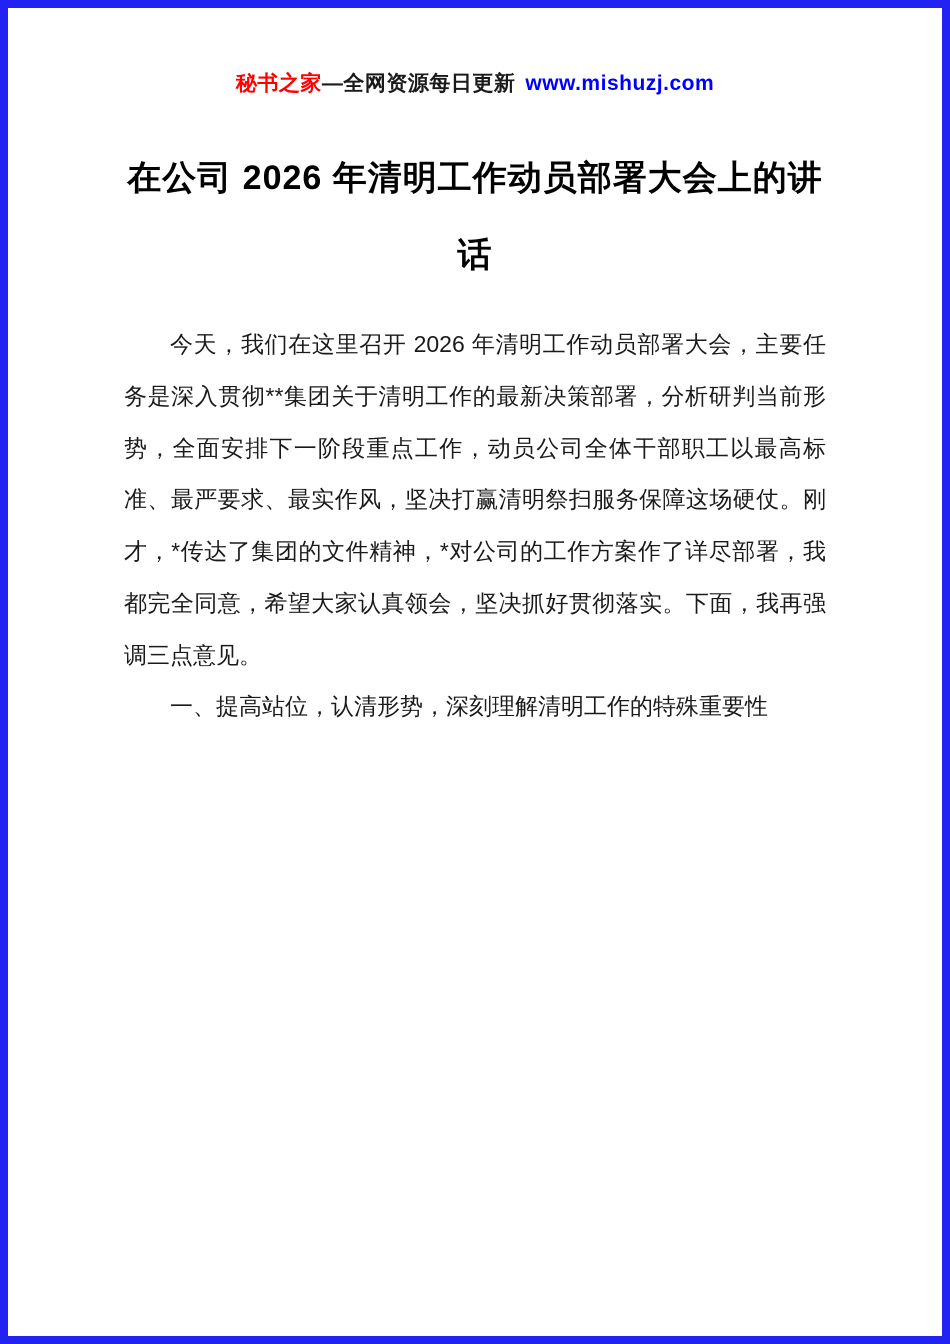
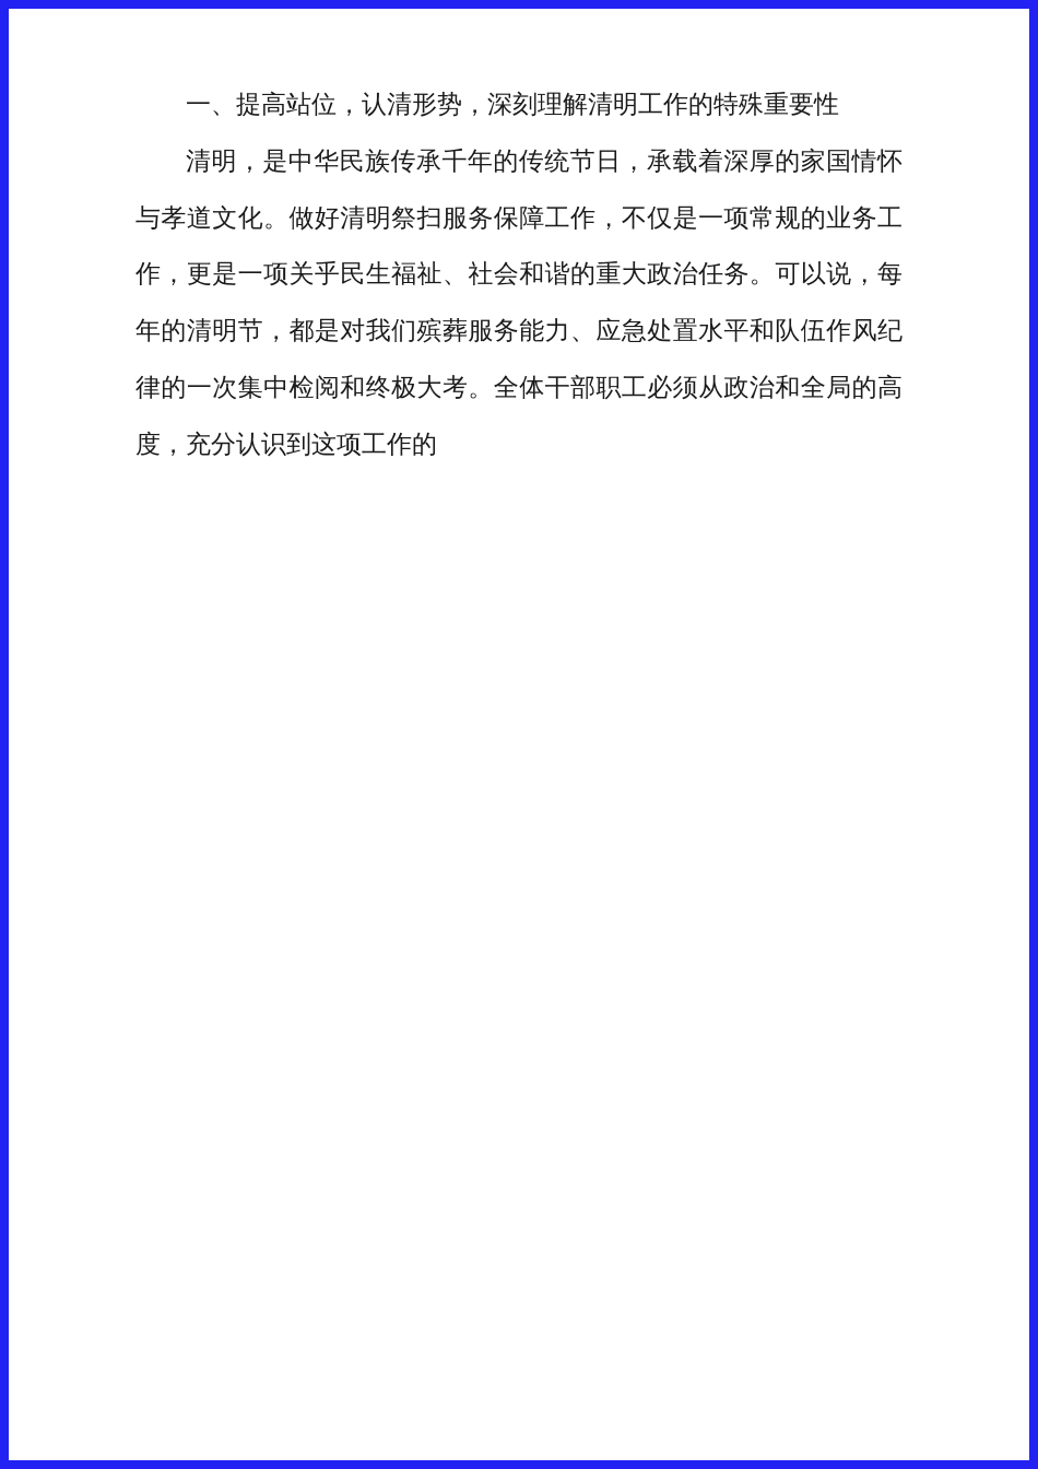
- 秘书之家—全网资源每日更新 www.mishuzj.com
- 在公司 2026 年清明工作动员部署大会上的讲话
- 今天，我们在这里召开 2026 年清明工作动员部署大会，主要任务是深入贯彻**集团关于清明工作的最新决策部署，分析研判当前形势，全面安排下一阶段重点工作，动员公司全体干部职工以最高标准、最严要求、最实作风，坚决打赢清明祭扫服务保障这场硬仗。刚才，*传达了集团的文件精神，*对公司的工作方案作了详尽部署，我都完全同意，希望大家认真领会，坚决抓好贯彻落实。下面，我再强调三点意见。
  一、提高站位，认清形势，深刻理解清明工作的特殊重要性
+ 清明，是中华民族传承千年的传统节日，承载着深厚的家国情怀与孝道文化。做好清明祭扫服务保障工作，不仅是一项常规的业务工作，更是一项关乎民生福祉、社会和谐的重大政治任务。可以说，每年的清明节，都是对我们殡葬服务能力、应急处置水平和队伍作风纪律的一次集中检阅和终极大考。全体干部职工必须从政治和全局的高度，充分认识到这项工作的
